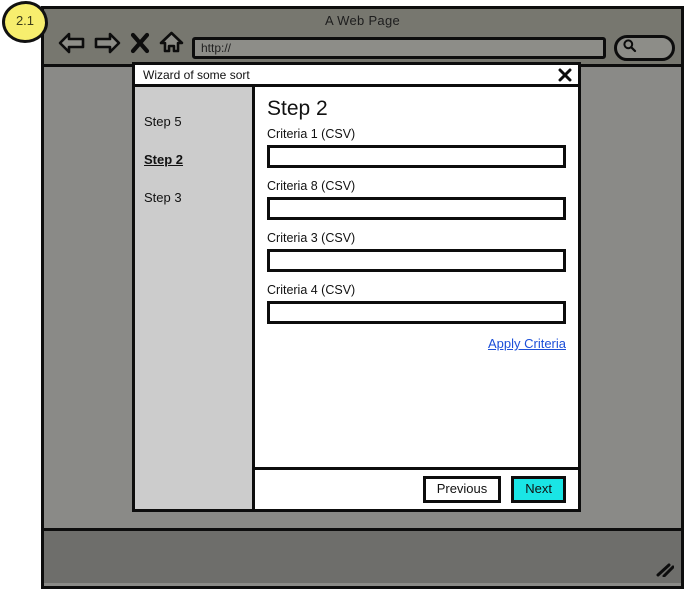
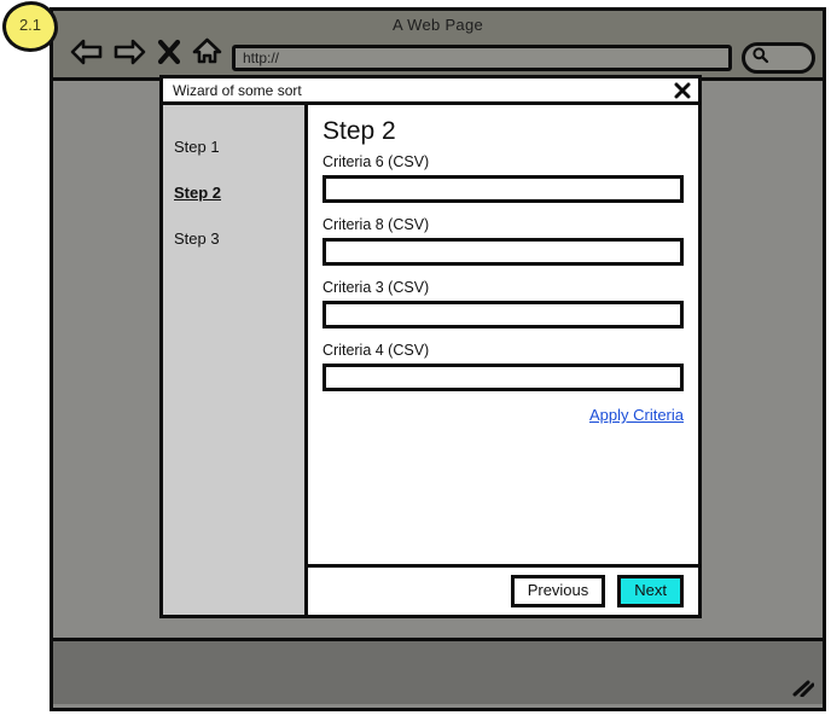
  2.1
  A Web Page
  http://
  Wizard of some sort
- Step 5
+ Step 1
  Step 2
  Step 3
  Step 2
- Criteria 1 (CSV)
+ Criteria 6 (CSV)
  Criteria 8 (CSV)
  Criteria 3 (CSV)
  Criteria 4 (CSV)
  Apply Criteria
  Previous
  Next
